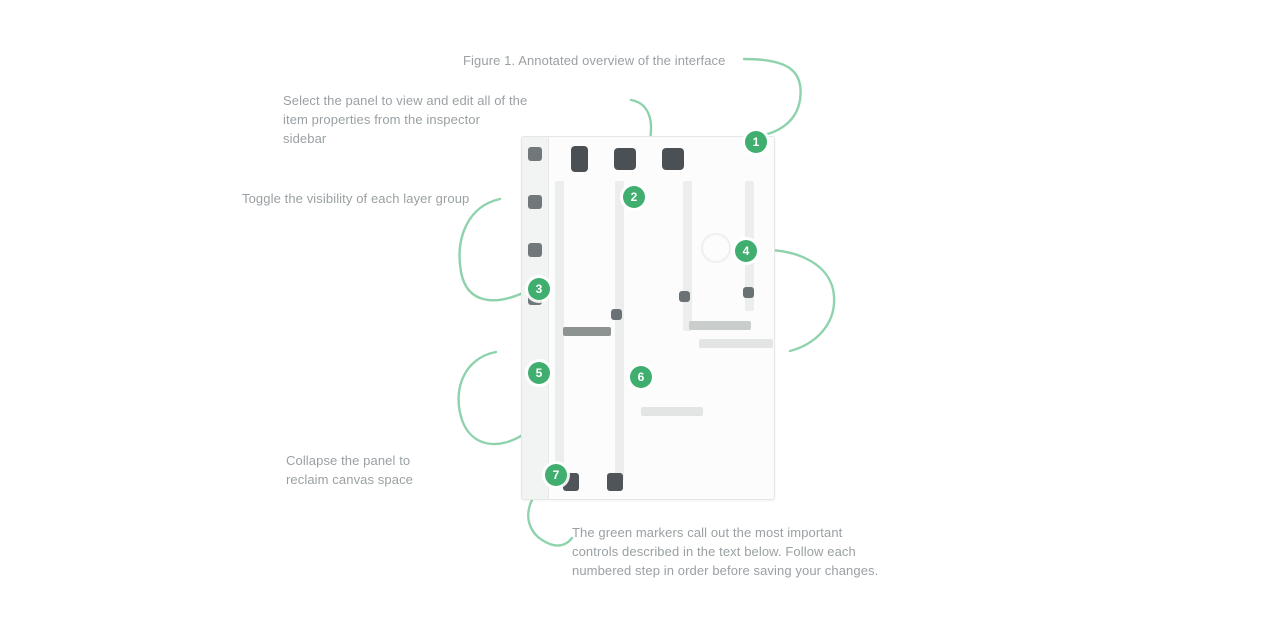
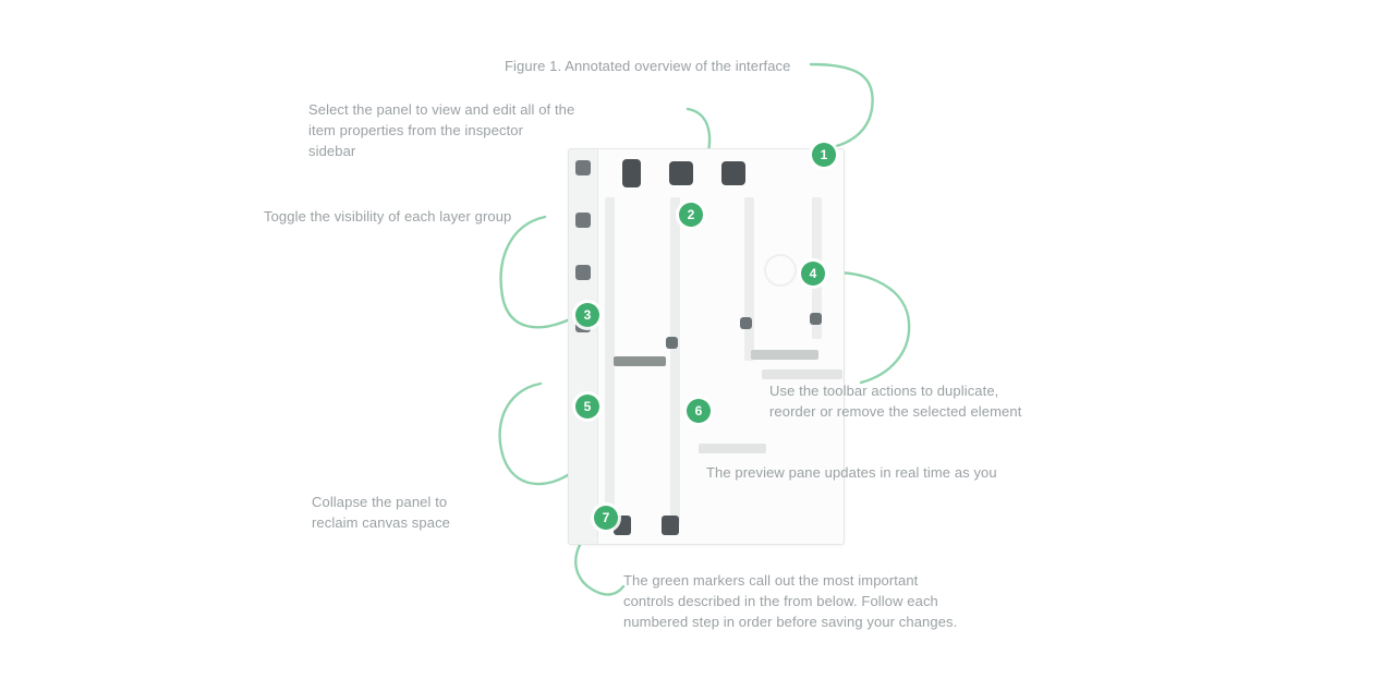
  1
  2
  3
  4
  5
  6
  7
  Figure 1. Annotated overview of the interface
  Select the panel to view and edit all of the
  item properties from the inspector
  sidebar
  Toggle the visibility of each layer group
+ Use the toolbar actions to duplicate,
+ reorder or remove the selected element
+ The preview pane updates in real time as you
  Collapse the panel to
  reclaim canvas space
  The green markers call out the most important
- controls described in the text below. Follow each
+ controls described in the from below. Follow each
  numbered step in order before saving your changes.
